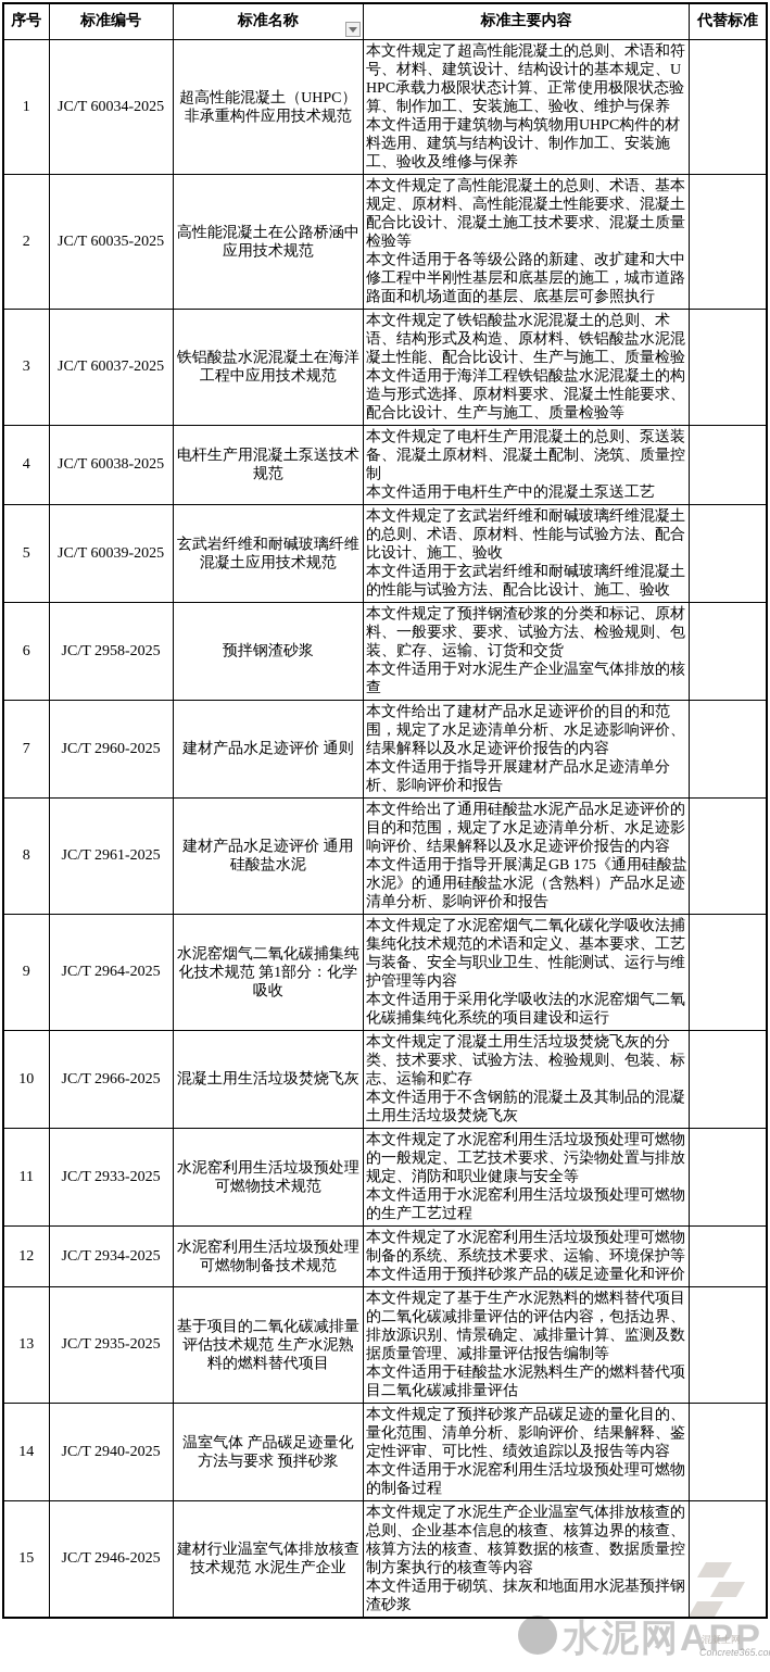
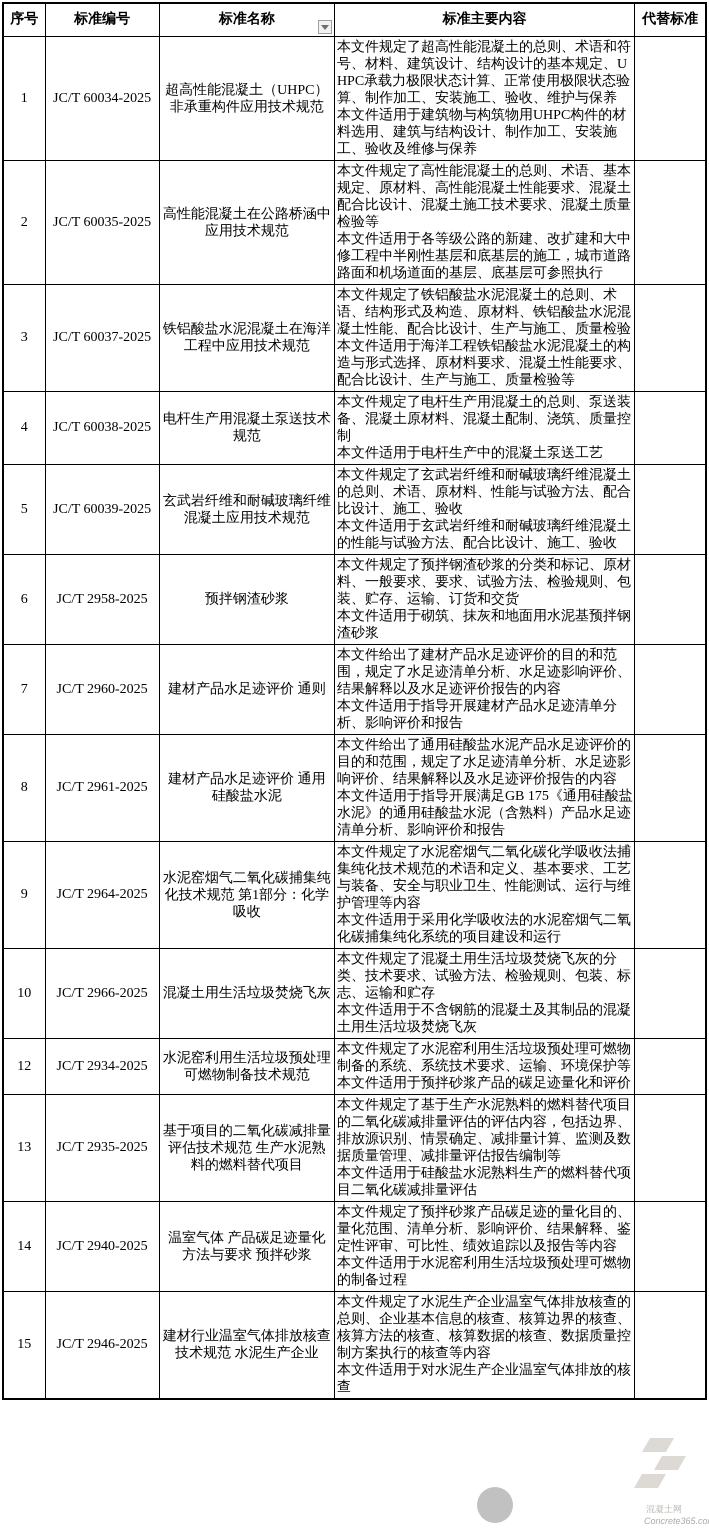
- 水泥网APP
  混凝土网
  Concrete365.co
  序号	标准编号	标准名称	标准主要内容	代替标准
  1	JC/T 60034-2025	超高性能混凝土（UHPC）非承重构件应用技术规范	本文件规定了超高性能混凝土的总则、术语和符号、材料、建筑设计、结构设计的基本规定、UHPC承载力极限状态计算、正常使用极限状态验算、制作加工、安装施工、验收、维护与保养本文件适用于建筑物与构筑物用UHPC构件的材料选用、建筑与结构设计、制作加工、安装施工、验收及维修与保养
  2	JC/T 60035-2025	高性能混凝土在公路桥涵中应用技术规范	本文件规定了高性能混凝土的总则、术语、基本规定、原材料、高性能混凝土性能要求、混凝土配合比设计、混凝土施工技术要求、混凝土质量检验等本文件适用于各等级公路的新建、改扩建和大中修工程中半刚性基层和底基层的施工，城市道路路面和机场道面的基层、底基层可参照执行
  3	JC/T 60037-2025	铁铝酸盐水泥混凝土在海洋工程中应用技术规范	本文件规定了铁铝酸盐水泥混凝土的总则、术语、结构形式及构造、原材料、铁铝酸盐水泥混凝土性能、配合比设计、生产与施工、质量检验本文件适用于海洋工程铁铝酸盐水泥混凝土的构造与形式选择、原材料要求、混凝土性能要求、配合比设计、生产与施工、质量检验等
  4	JC/T 60038-2025	电杆生产用混凝土泵送技术规范	本文件规定了电杆生产用混凝土的总则、泵送装备、混凝土原材料、混凝土配制、浇筑、质量控制本文件适用于电杆生产中的混凝土泵送工艺
  5	JC/T 60039-2025	玄武岩纤维和耐碱玻璃纤维混凝土应用技术规范	本文件规定了玄武岩纤维和耐碱玻璃纤维混凝土的总则、术语、原材料、性能与试验方法、配合比设计、施工、验收本文件适用于玄武岩纤维和耐碱玻璃纤维混凝土的性能与试验方法、配合比设计、施工、验收
- 6	JC/T 2958-2025	预拌钢渣砂浆	本文件规定了预拌钢渣砂浆的分类和标记、原材料、一般要求、要求、试验方法、检验规则、包装、贮存、运输、订货和交货本文件适用于对水泥生产企业温室气体排放的核查
+ 6	JC/T 2958-2025	预拌钢渣砂浆	本文件规定了预拌钢渣砂浆的分类和标记、原材料、一般要求、要求、试验方法、检验规则、包装、贮存、运输、订货和交货本文件适用于砌筑、抹灰和地面用水泥基预拌钢渣砂浆
  7	JC/T 2960-2025	建材产品水足迹评价 通则	本文件给出了建材产品水足迹评价的目的和范围，规定了水足迹清单分析、水足迹影响评价、结果解释以及水足迹评价报告的内容本文件适用于指导开展建材产品水足迹清单分析、影响评价和报告
  8	JC/T 2961-2025	建材产品水足迹评价 通用硅酸盐水泥	本文件给出了通用硅酸盐水泥产品水足迹评价的目的和范围，规定了水足迹清单分析、水足迹影响评价、结果解释以及水足迹评价报告的内容本文件适用于指导开展满足GB 175《通用硅酸盐水泥》的通用硅酸盐水泥（含熟料）产品水足迹清单分析、影响评价和报告
  9	JC/T 2964-2025	水泥窑烟气二氧化碳捕集纯化技术规范 第1部分：化学吸收	本文件规定了水泥窑烟气二氧化碳化学吸收法捕集纯化技术规范的术语和定义、基本要求、工艺与装备、安全与职业卫生、性能测试、运行与维护管理等内容本文件适用于采用化学吸收法的水泥窑烟气二氧化碳捕集纯化系统的项目建设和运行
  10	JC/T 2966-2025	混凝土用生活垃圾焚烧飞灰	本文件规定了混凝土用生活垃圾焚烧飞灰的分类、技术要求、试验方法、检验规则、包装、标志、运输和贮存本文件适用于不含钢筋的混凝土及其制品的混凝土用生活垃圾焚烧飞灰
- 11	JC/T 2933-2025	水泥窑利用生活垃圾预处理可燃物技术规范	本文件规定了水泥窑利用生活垃圾预处理可燃物的一般规定、工艺技术要求、污染物处置与排放规定、消防和职业健康与安全等本文件适用于水泥窑利用生活垃圾预处理可燃物的生产工艺过程
  12	JC/T 2934-2025	水泥窑利用生活垃圾预处理可燃物制备技术规范	本文件规定了水泥窑利用生活垃圾预处理可燃物制备的系统、系统技术要求、运输、环境保护等本文件适用于预拌砂浆产品的碳足迹量化和评价
  13	JC/T 2935-2025	基于项目的二氧化碳减排量评估技术规范 生产水泥熟料的燃料替代项目	本文件规定了基于生产水泥熟料的燃料替代项目的二氧化碳减排量评估的评估内容，包括边界、排放源识别、情景确定、减排量计算、监测及数据质量管理、减排量评估报告编制等本文件适用于硅酸盐水泥熟料生产的燃料替代项目二氧化碳减排量评估
  14	JC/T 2940-2025	温室气体 产品碳足迹量化方法与要求 预拌砂浆	本文件规定了预拌砂浆产品碳足迹的量化目的、量化范围、清单分析、影响评价、结果解释、鉴定性评审、可比性、绩效追踪以及报告等内容本文件适用于水泥窑利用生活垃圾预处理可燃物的制备过程
- 15	JC/T 2946-2025	建材行业温室气体排放核查技术规范 水泥生产企业	本文件规定了水泥生产企业温室气体排放核查的总则、企业基本信息的核查、核算边界的核查、核算方法的核查、核算数据的核查、数据质量控制方案执行的核查等内容本文件适用于砌筑、抹灰和地面用水泥基预拌钢渣砂浆
+ 15	JC/T 2946-2025	建材行业温室气体排放核查技术规范 水泥生产企业	本文件规定了水泥生产企业温室气体排放核查的总则、企业基本信息的核查、核算边界的核查、核算方法的核查、核算数据的核查、数据质量控制方案执行的核查等内容本文件适用于对水泥生产企业温室气体排放的核查
